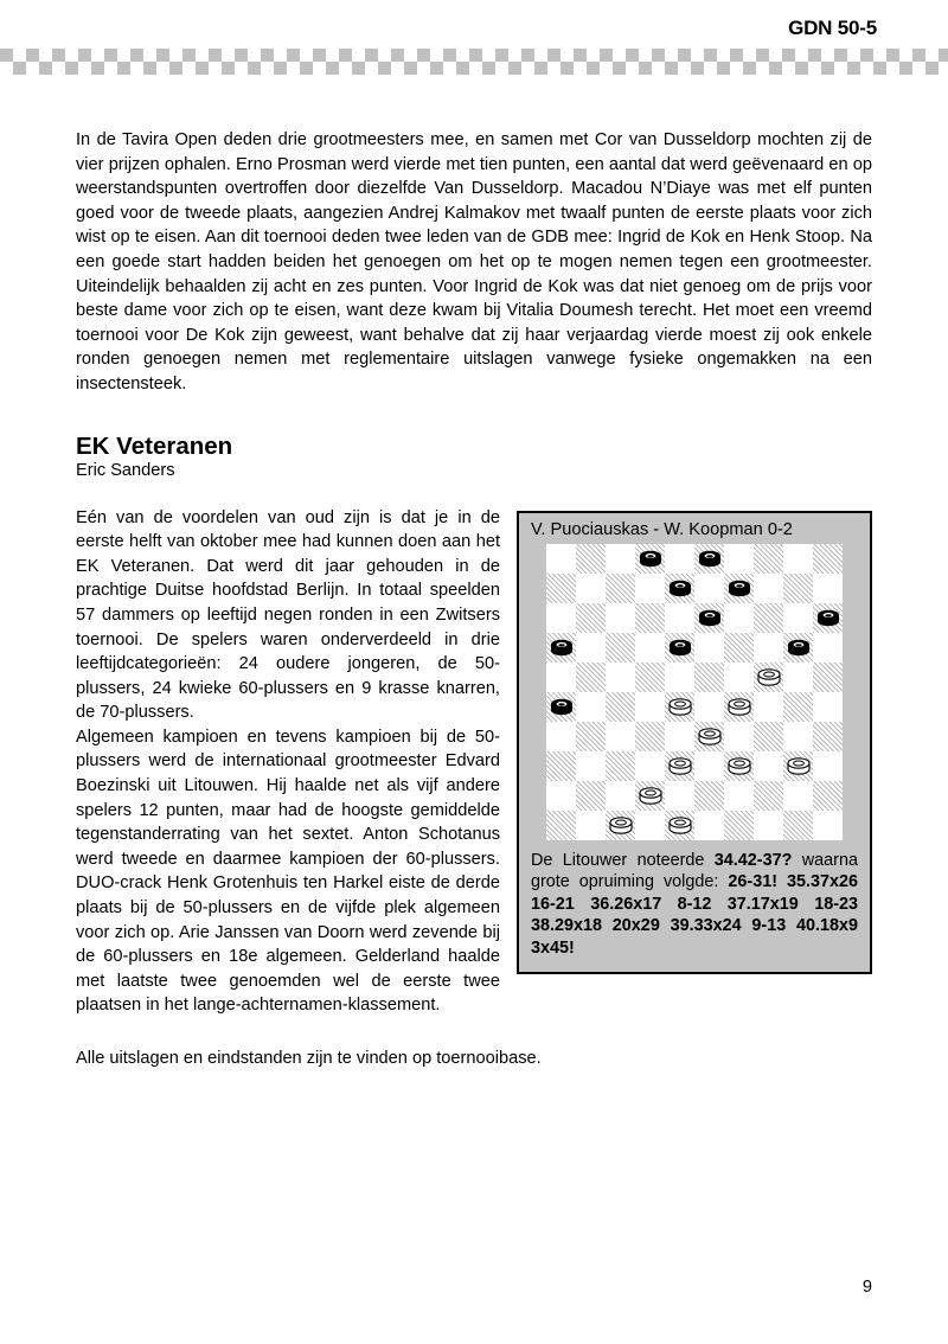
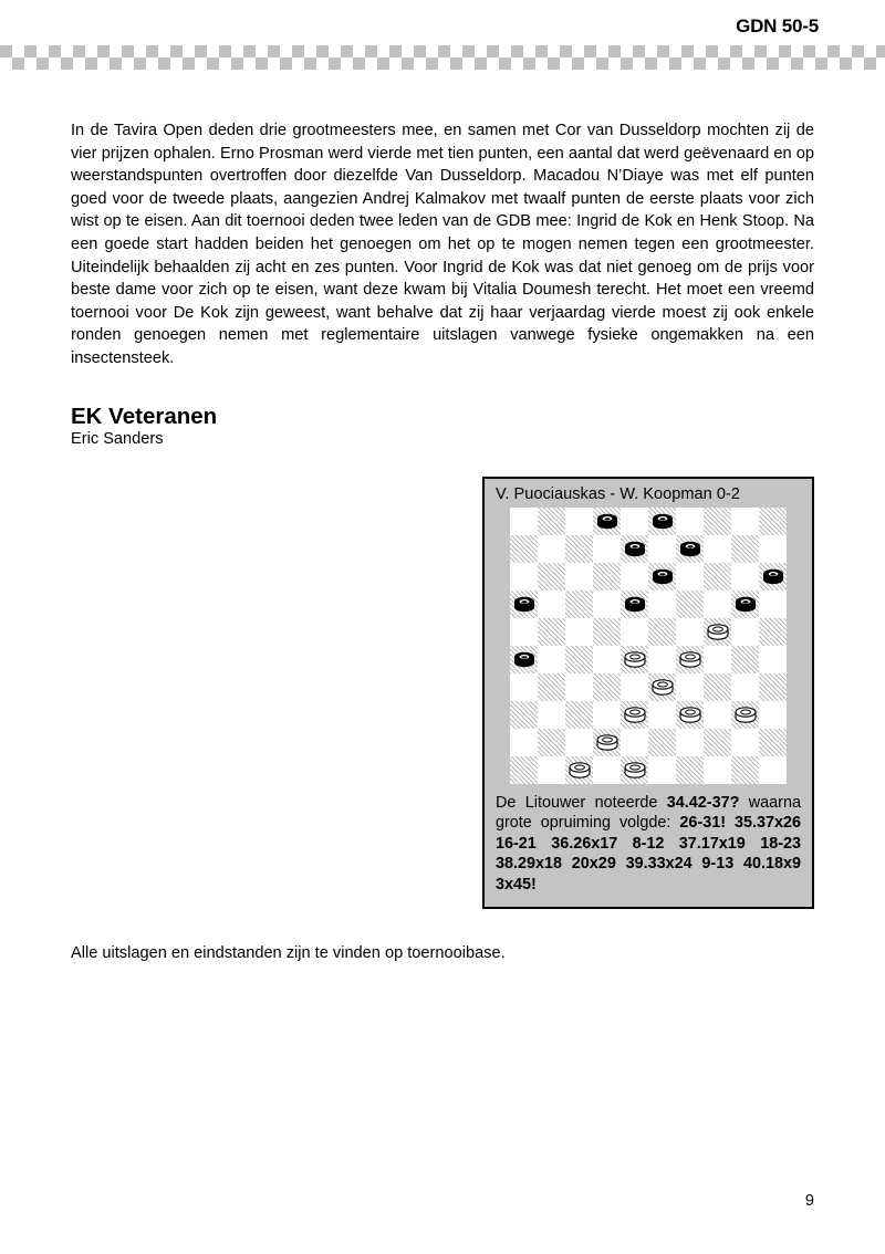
  GDN 50-5
  In de Tavira Open deden drie grootmeesters mee, en samen met Cor van Dusseldorp mochten zij de vier prijzen ophalen. Erno Prosman werd vierde met tien punten, een aantal dat werd geëvenaard en op weerstandspunten overtroffen door diezelfde Van Dusseldorp. Macadou N’Diaye was met elf punten goed voor de tweede plaats, aangezien Andrej Kalmakov met twaalf punten de eerste plaats voor zich wist op te eisen. Aan dit toernooi deden twee leden van de GDB mee: Ingrid de Kok en Henk Stoop. Na een goede start hadden beiden het genoegen om het op te mogen nemen tegen een grootmeester. Uiteindelijk behaalden zij acht en zes punten. Voor Ingrid de Kok was dat niet genoeg om de prijs voor beste dame voor zich op te eisen, want deze kwam bij Vitalia Doumesh terecht. Het moet een vreemd toernooi voor De Kok zijn geweest, want behalve dat zij haar verjaardag vierde moest zij ook enkele ronden genoegen nemen met reglementaire uitslagen vanwege fysieke ongemakken na een insectensteek.
  EK Veteranen
  Eric Sanders
  V. Puociauskas - W. Koopman 0-2
  De Litouwer noteerde 34.42-37? waarna grote opruiming volgde: 26-31! 35.37x26 16-21 36.26x17 8-12 37.17x19 18-23 38.29x18 20x29 39.33x24 9-13 40.18x9 3x45!
- Eén van de voordelen van oud zijn is dat je in de eerste helft van oktober mee had kunnen doen aan het EK Veteranen. Dat werd dit jaar gehouden in de prachtige Duitse hoofdstad Berlijn. In totaal speelden 57 dammers op leeftijd negen ronden in een Zwitsers toernooi. De spelers waren onderverdeeld in drie leeftijdcategorieën: 24 oudere jongeren, de 50-plussers, 24 kwieke 60-plussers en 9 krasse knarren, de 70-plussers.
- Algemeen kampioen en tevens kampioen bij de 50-plussers werd de internationaal grootmeester Edvard Boezinski uit Litouwen. Hij haalde net als vijf andere spelers 12 punten, maar had de hoogste gemiddelde tegenstanderrating van het sextet. Anton Schotanus werd tweede en daarmee kampioen der 60-plussers. DUO-crack Henk Grotenhuis ten Harkel eiste de derde plaats bij de 50-plussers en de vijfde plek algemeen voor zich op. Arie Janssen van Doorn werd zevende bij de 60-plussers en 18e algemeen. Gelderland haalde met laatste twee genoemden wel de eerste twee plaatsen in het lange-achternamen-klassement.
  Alle uitslagen en eindstanden zijn te vinden op toernooibase.
  9
